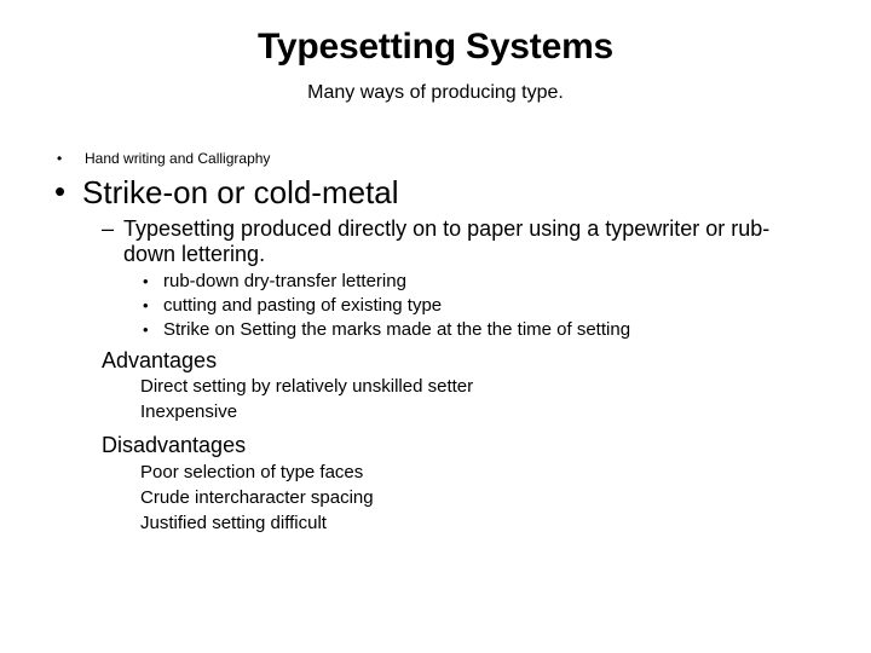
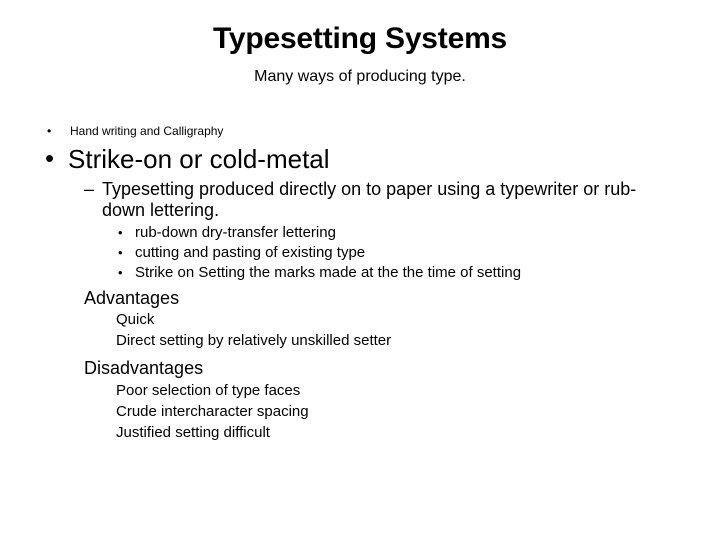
  Typesetting Systems
  Many ways of producing type.
  •
  Hand writing and Calligraphy
  •
  Strike-on or cold-metal
  –
  Typesetting produced directly on to paper using a typewriter or rub-down lettering.
  •
  rub-down dry-transfer lettering
  •
  cutting and pasting of existing type
  •
  Strike on Setting the marks made at the the time of setting
  Advantages
+ Quick
  Direct setting by relatively unskilled setter
- Inexpensive
  Disadvantages
  Poor selection of type faces
  Crude intercharacter spacing
  Justified setting difficult
